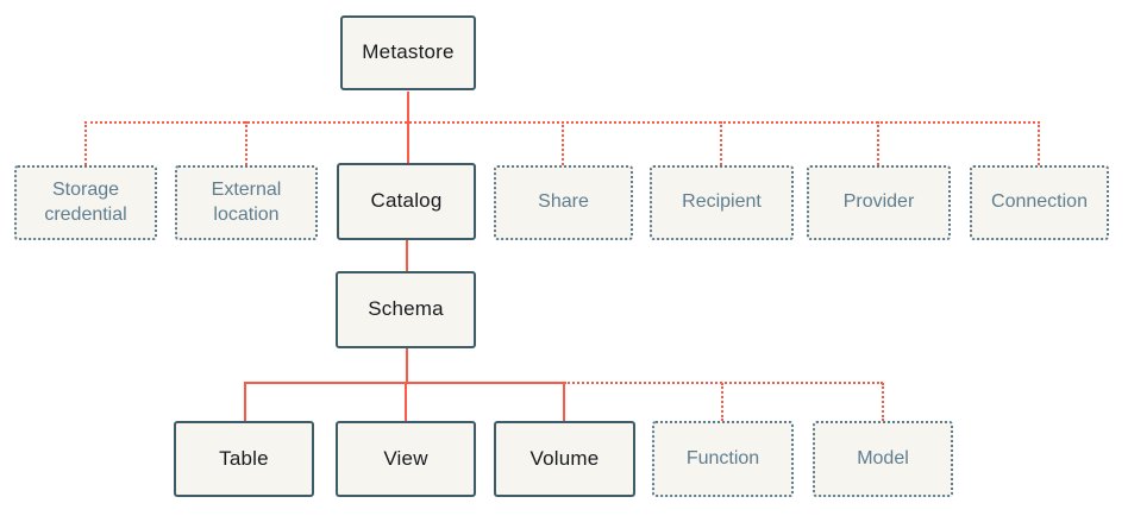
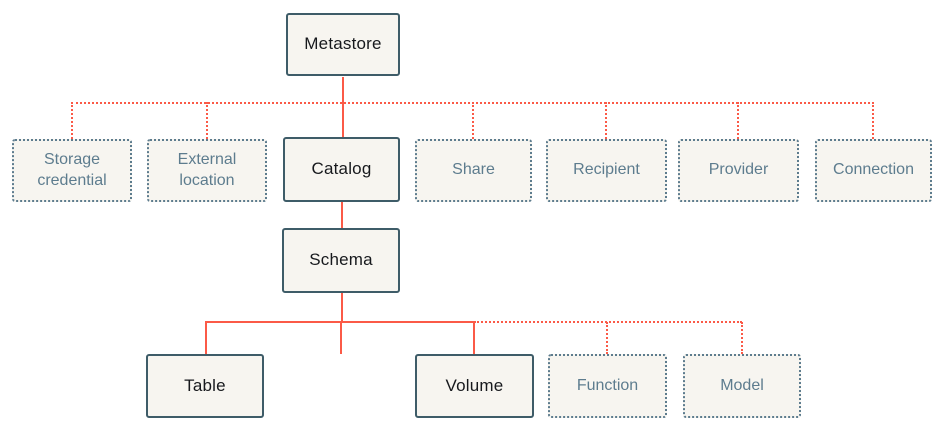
  Metastore
  Storage credential
  External location
  Catalog
  Share
  Recipient
  Provider
  Connection
  Schema
  Table
- View
  Volume
  Function
  Model
